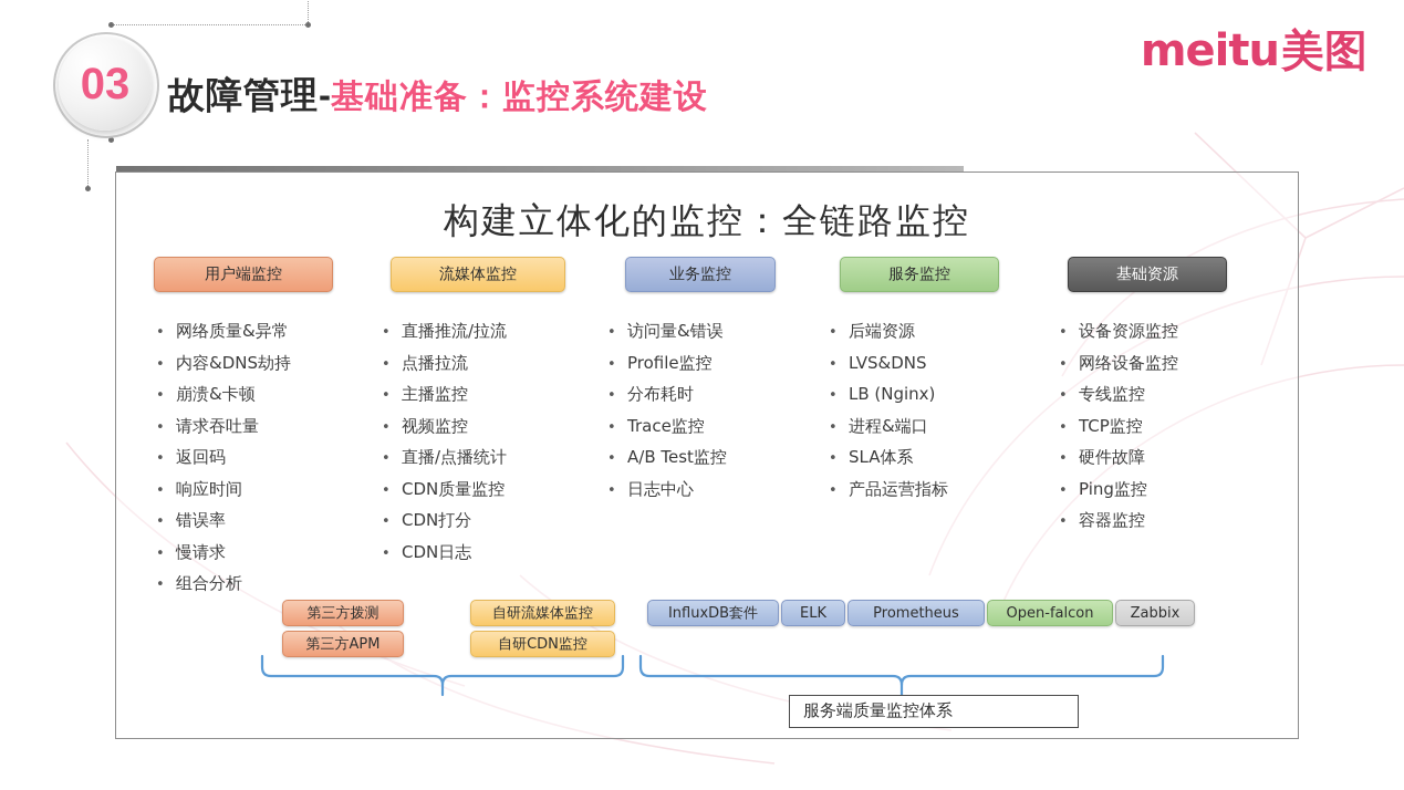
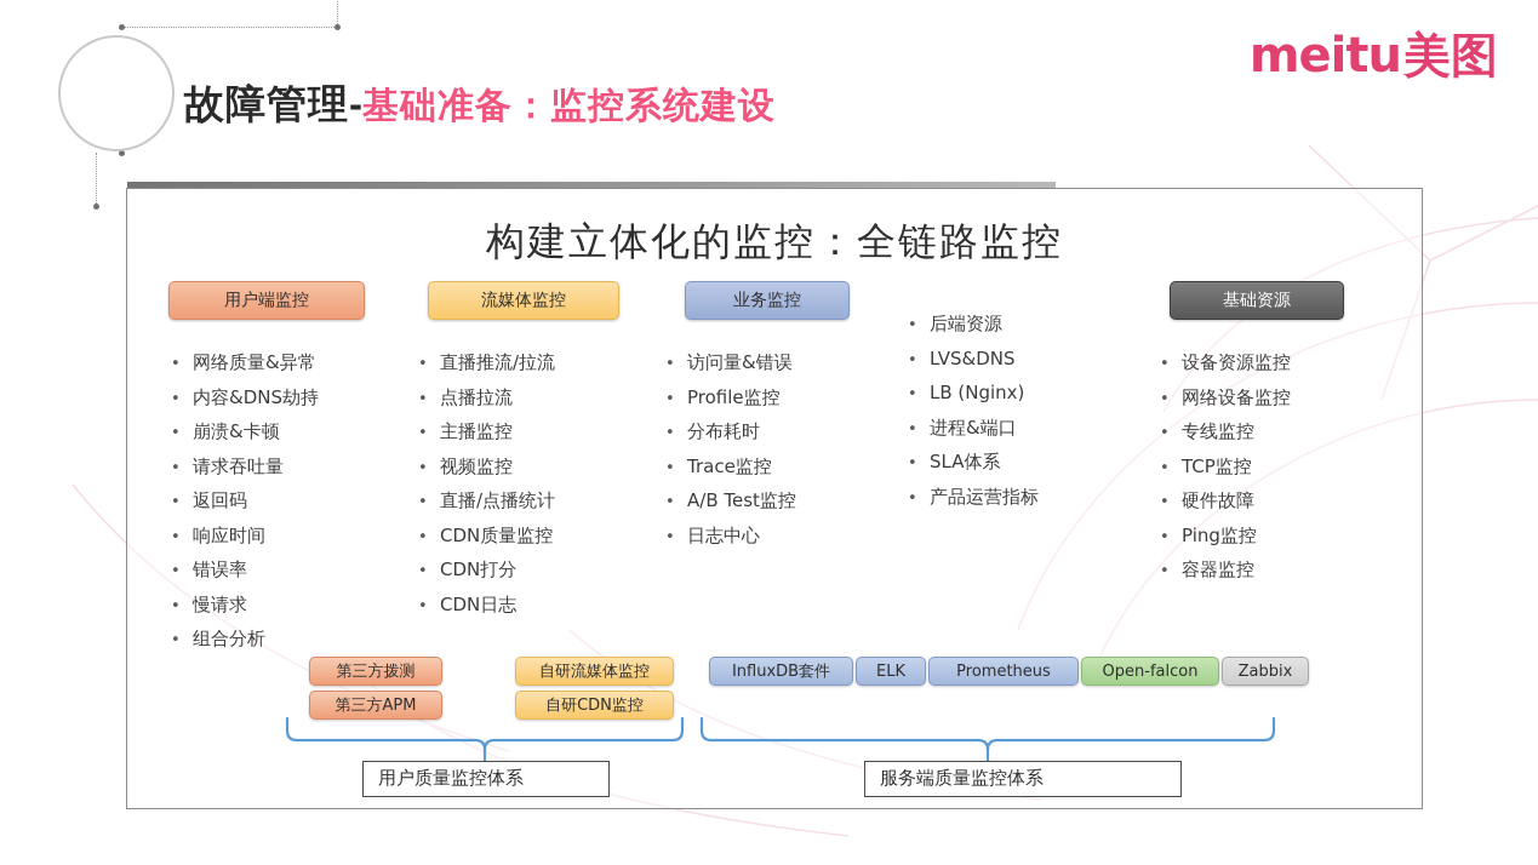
- 03
  故障管理-基础准备：监控系统建设
  meitu
  美图
  构建立体化的监控：全链路监控
  用户端监控
  •
  网络质量&异常
  •
  内容&DNS劫持
  •
  崩溃&卡顿
  •
  请求吞吐量
  •
  返回码
  •
  响应时间
  •
  错误率
  •
  慢请求
  •
  组合分析
  流媒体监控
  •
  直播推流/拉流
  •
  点播拉流
  •
  主播监控
  •
  视频监控
  •
  直播/点播统计
  •
  CDN质量监控
  •
  CDN打分
  •
  CDN日志
  业务监控
  •
  访问量&错误
  •
  Profile监控
  •
  分布耗时
  •
  Trace监控
  •
  A/B Test监控
  •
  日志中心
- 服务监控
  •
  后端资源
  •
  LVS&DNS
  •
  LB (Nginx)
  •
  进程&端口
  •
  SLA体系
  •
  产品运营指标
  基础资源
  •
  设备资源监控
  •
  网络设备监控
  •
  专线监控
  •
  TCP监控
  •
  硬件故障
  •
  Ping监控
  •
  容器监控
  第三方拨测
  第三方APM
  自研流媒体监控
  自研CDN监控
  InfluxDB套件
  ELK
  Prometheus
  Open-falcon
  Zabbix
+ 用户质量监控体系
  服务端质量监控体系
